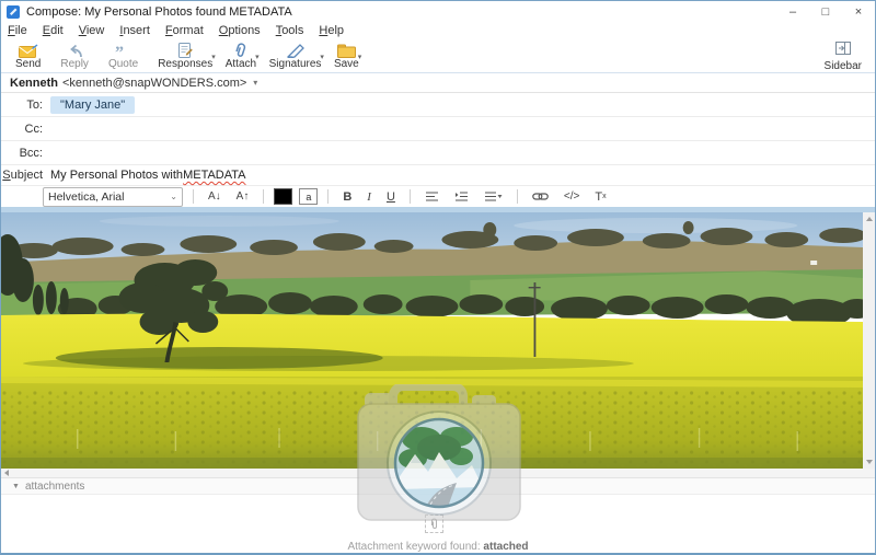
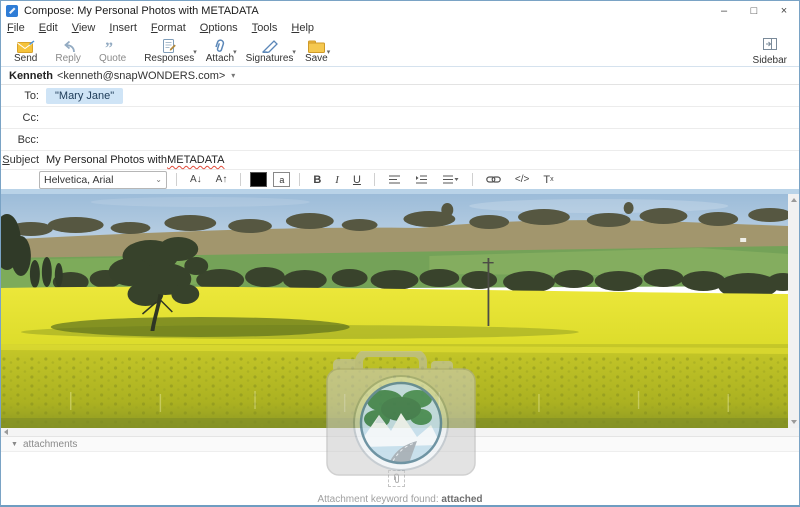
- Compose: My Personal Photos found METADATA
+ Compose: My Personal Photos with METADATA
  –
  □
  ×
  File
  Edit
  View
  Insert
  Format
  Options
  Tools
  Help
  Send
  Reply
  ”
  Quote
  Responses
  Attach
  Signatures
  Save
  Sidebar
  Kenneth
  <kenneth@snapWONDERS.com>
  ▾
  To:
  "Mary Jane"
  Cc:
  Bcc:
  Subject
  My Personal Photos with
  METADATA
  Helvetica, Arial
  ⌄
  A↓
  A↑
  a
  B
  I
  U
  </>
  T
  attachments
  Attachment keyword found: attached
